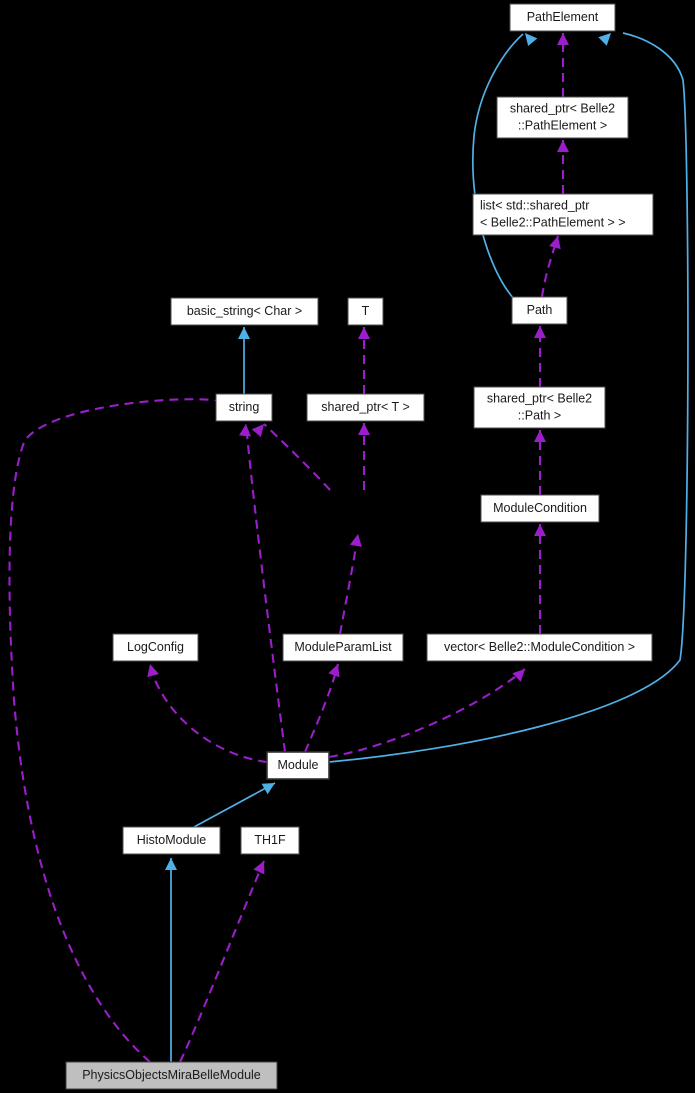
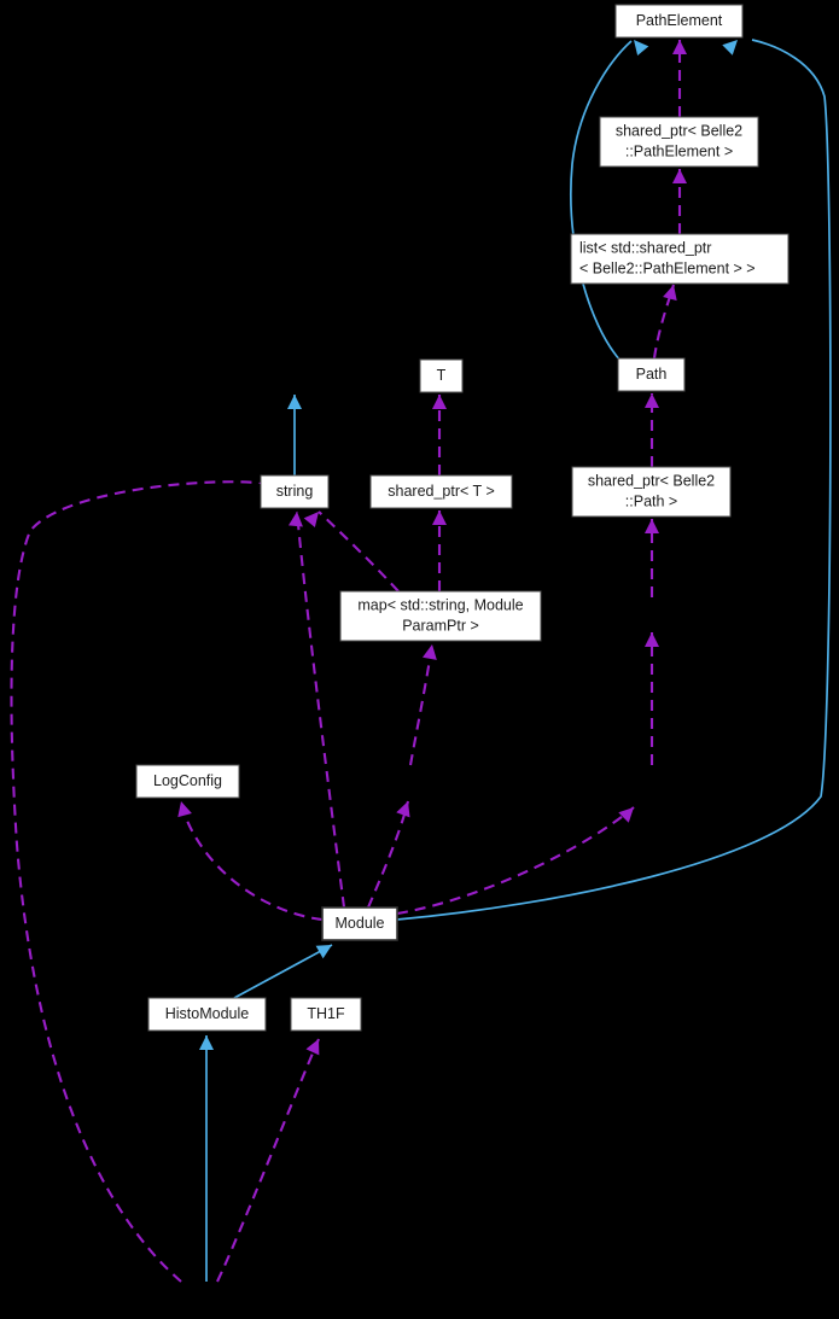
  PathElement
  shared_ptr< Belle2
  ::PathElement >
  list< std::shared_ptr
  < Belle2::PathElement > >
  Path
  shared_ptr< Belle2
  ::Path >
- ModuleCondition
- vector< Belle2::ModuleCondition >
- basic_string< Char >
  T
  string
  shared_ptr< T >
+ map< std::string, Module
+ ParamPtr >
  LogConfig
- ModuleParamList
  Module
  HistoModule
  TH1F
- PhysicsObjectsMiraBelleModule
